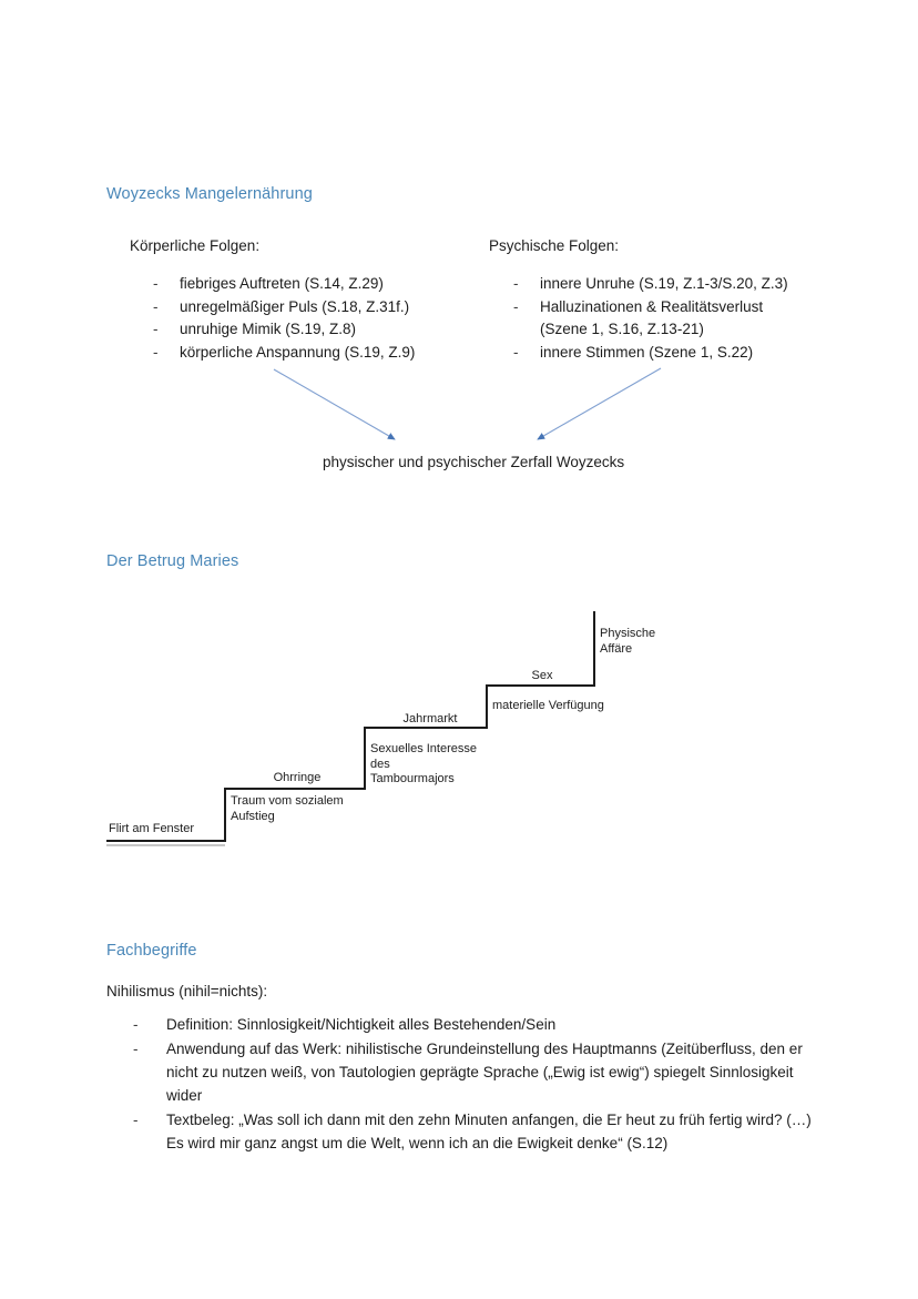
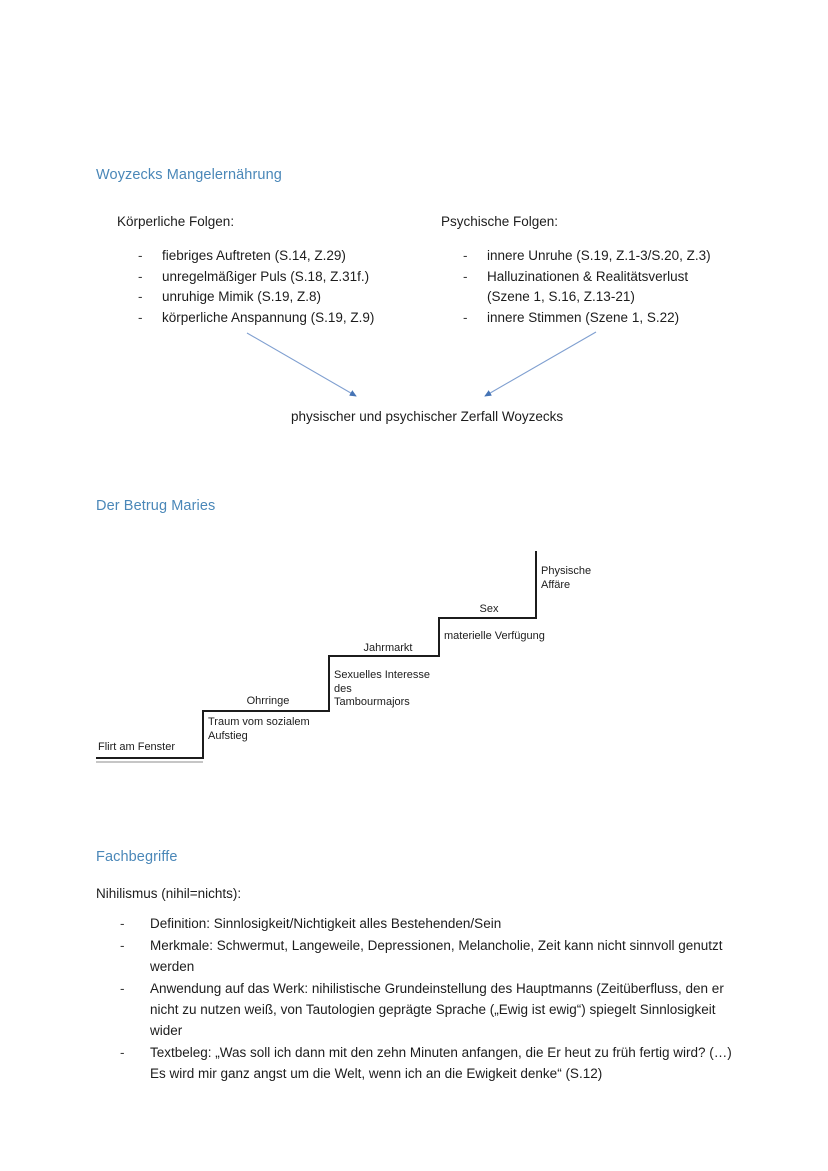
  Woyzecks Mangelernährung
  Körperliche Folgen:
  fiebriges Auftreten (S.14, Z.29)
  unregelmäßiger Puls (S.18, Z.31f.)
  unruhige Mimik (S.19, Z.8)
  körperliche Anspannung (S.19, Z.9)
  Psychische Folgen:
  innere Unruhe (S.19, Z.1-3/S.20, Z.3)
  Halluzinationen & Realitätsverlust (Szene 1, S.16, Z.13-21)
  innere Stimmen (Szene 1, S.22)
  physischer und psychischer Zerfall Woyzecks
  Der Betrug Maries
  Flirt am Fenster
  Ohrringe
  Traum vom sozialem
  Aufstieg
  Jahrmarkt
  Sexuelles Interesse
  des
  Tambourmajors
  Sex
  materielle Verfügung
  Physische
  Affäre
  Fachbegriffe
  Nihilismus (nihil=nichts):
  Definition: Sinnlosigkeit/Nichtigkeit alles Bestehenden/Sein
+ Merkmale: Schwermut, Langeweile, Depressionen, Melancholie, Zeit kann nicht sinnvoll genutzt werden
  Anwendung auf das Werk: nihilistische Grundeinstellung des Hauptmanns (Zeitüberfluss, den er nicht zu nutzen weiß, von Tautologien geprägte Sprache („Ewig ist ewig“) spiegelt Sinnlosigkeit wider
  Textbeleg: „Was soll ich dann mit den zehn Minuten anfangen, die Er heut zu früh fertig wird? (…) Es wird mir ganz angst um die Welt, wenn ich an die Ewigkeit denke“ (S.12)
